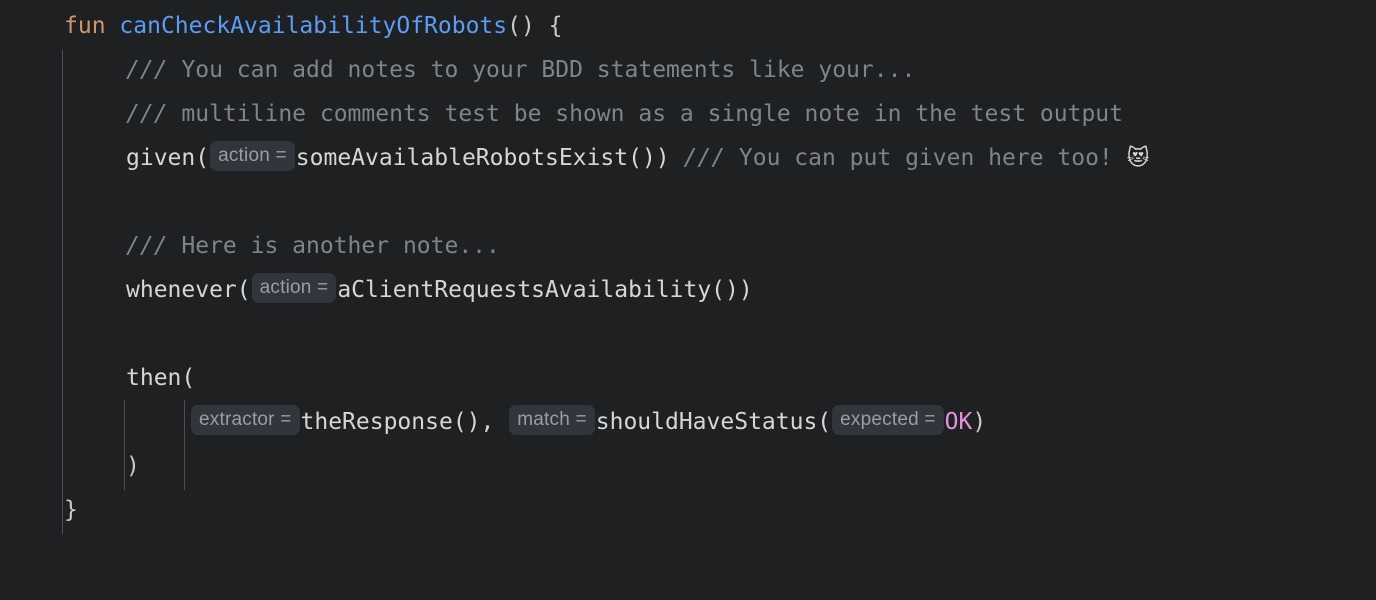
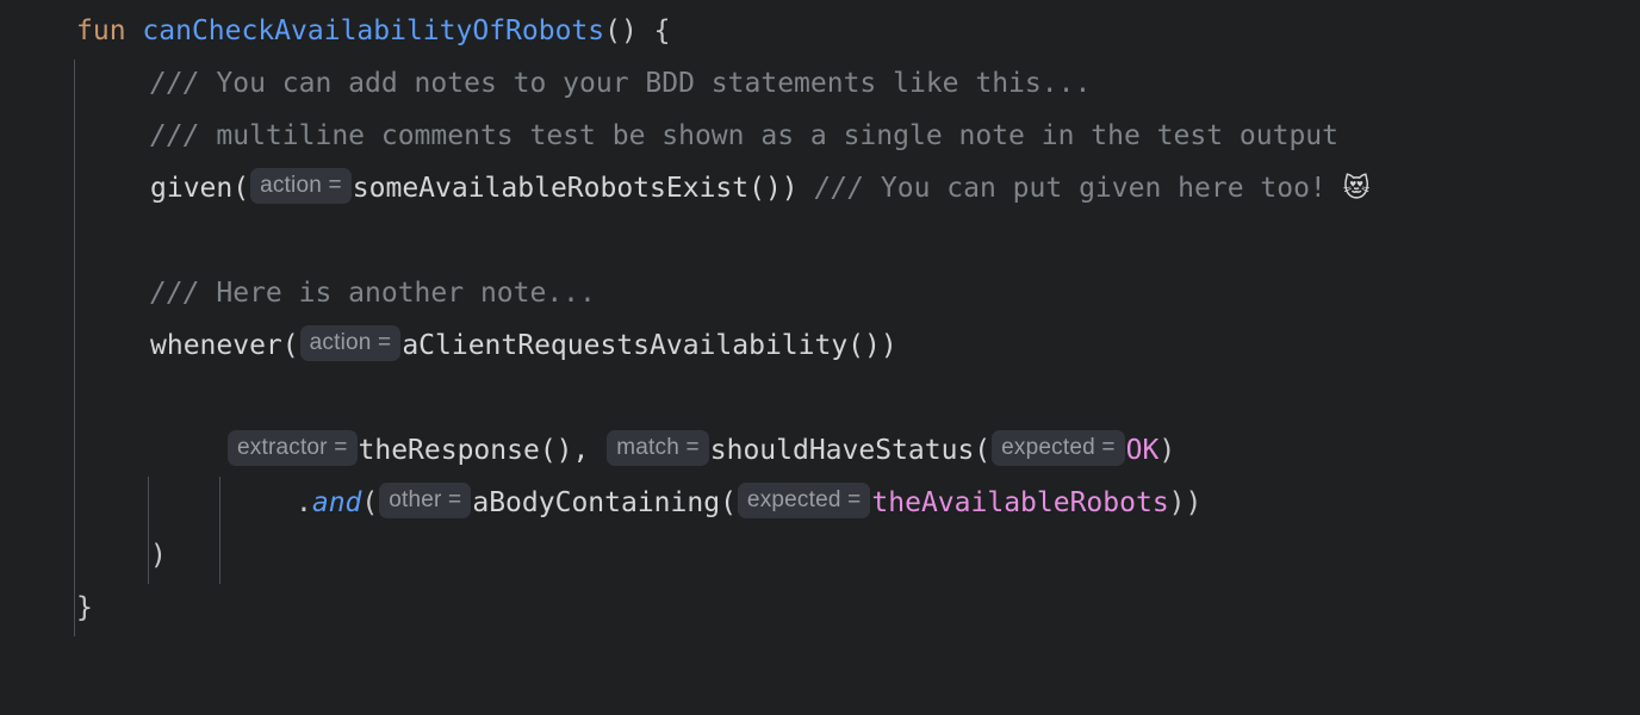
  fun canCheckAvailabilityOfRobots() {
- /// You can add notes to your BDD statements like your...
+ /// You can add notes to your BDD statements like this...
  /// multiline comments test be shown as a single note in the test output
  given( action = someAvailableRobotsExist()) /// You can put given here too! 😻
  /// Here is another note...
  whenever( action = aClientRequestsAvailability())
- then(
  extractor = theResponse(), match = shouldHaveStatus( expected = OK)
+ .and( other = aBodyContaining( expected = theAvailableRobots))
  )
  }
